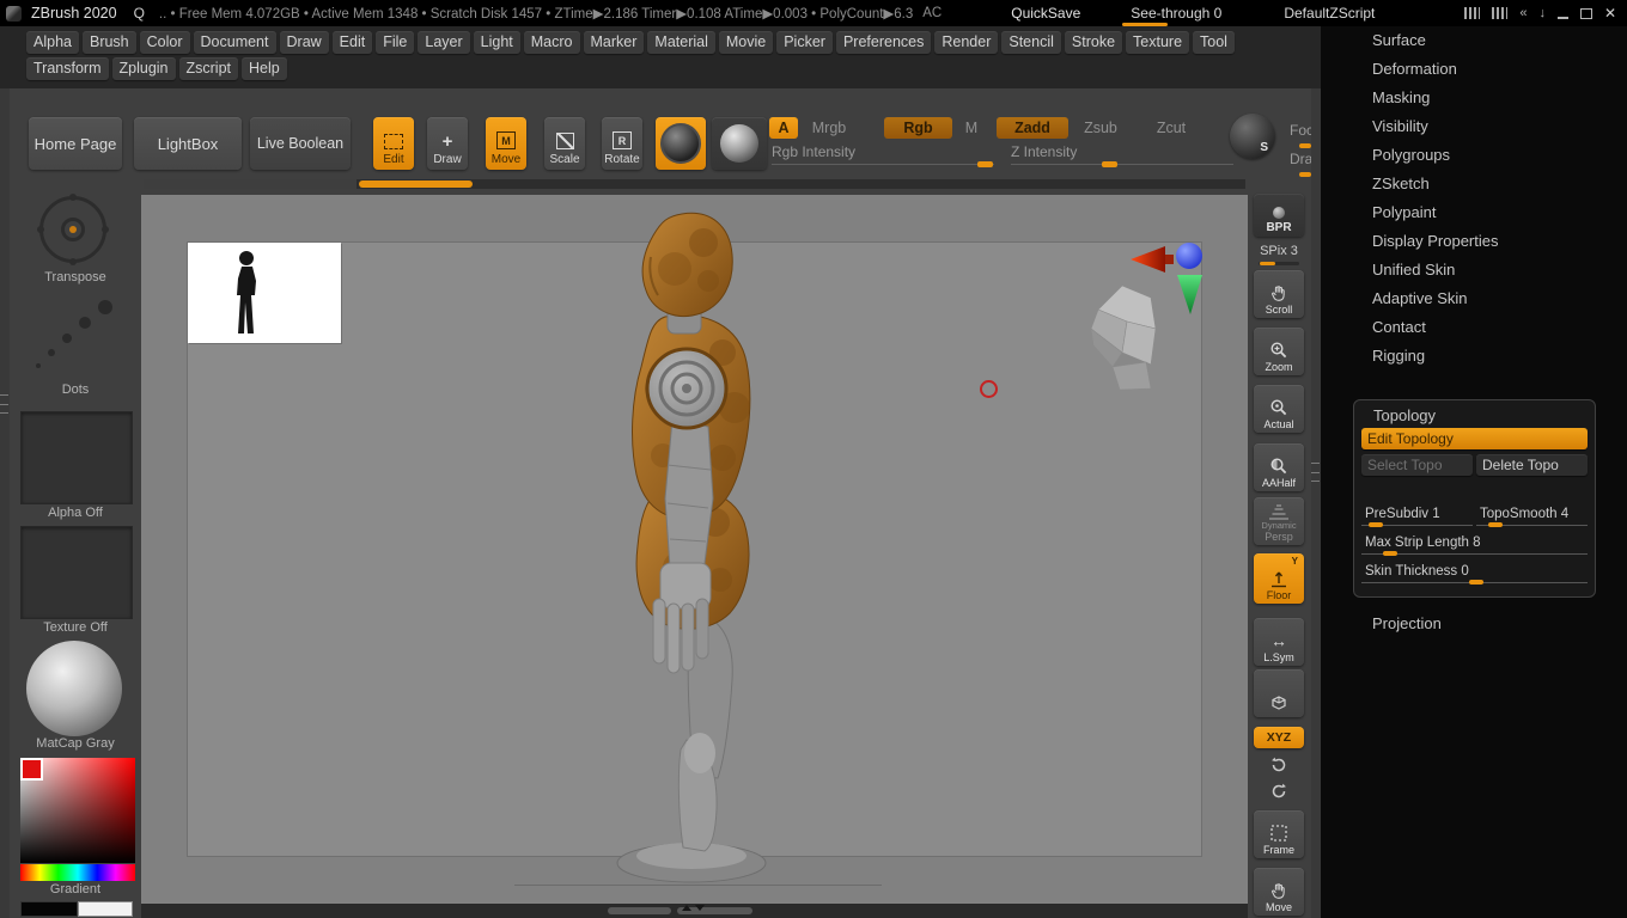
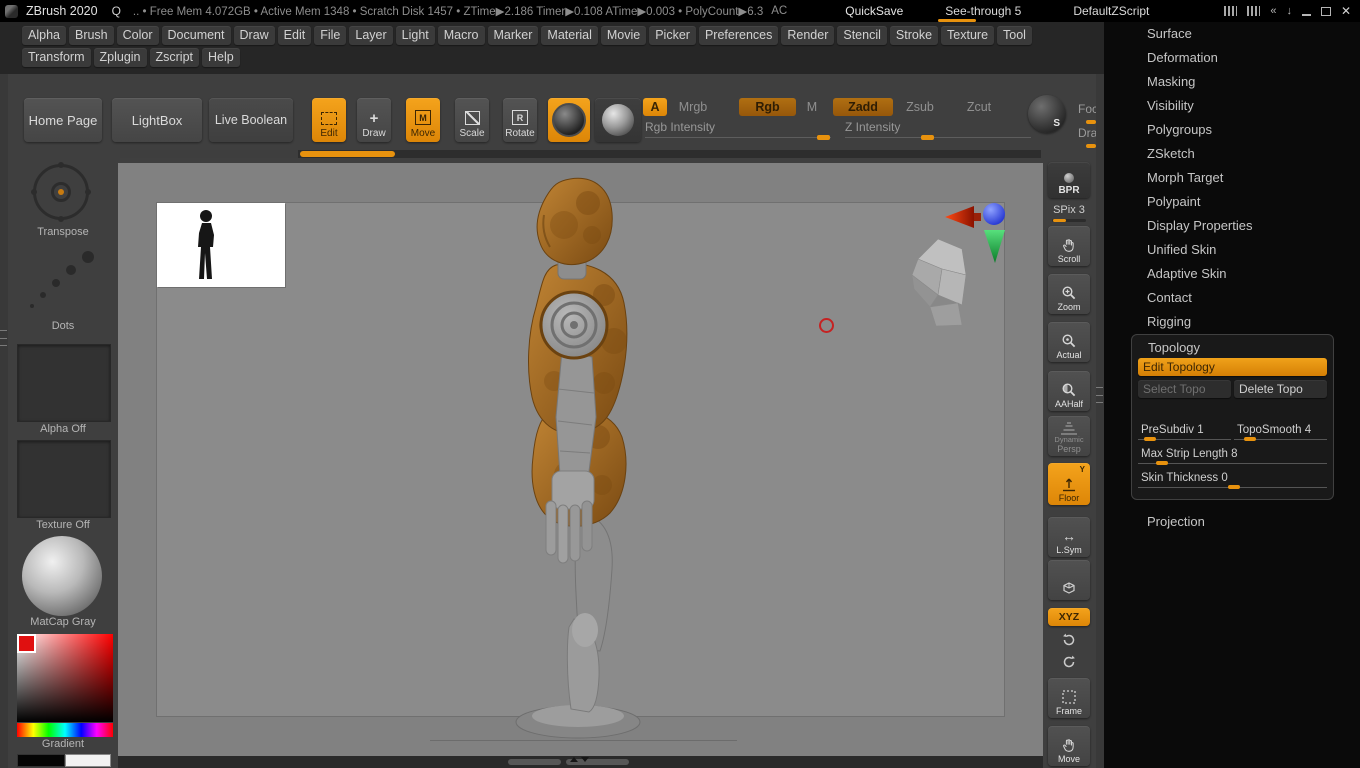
  ZBrush 2020
  Q
  .. • Free Mem 4.072GB • Active Mem 1348 • Scratch Disk 1457 • ZTime▶2.186 Timer▶0.108 ATime▶0.003 • PolyCount▶6.3
  AC
  QuickSave
- See-through 0
+ See-through 5
  DefaultZScript
  «
  ↓
  ✕
  Alpha
  Brush
  Color
  Document
  Draw
  Edit
  File
  Layer
  Light
  Macro
  Marker
  Material
  Movie
  Picker
  Preferences
  Render
  Stencil
  Stroke
  Texture
  Tool
  Transform
  Zplugin
  Zscript
  Help
  Home Page
  LightBox
  Live Boolean
  Edit
  +
  Draw
  M
  Move
  Scale
  R
  Rotate
  A
  Mrgb
  Rgb
  M
  Zadd
  Zsub
  Zcut
  Rgb Intensity
  Z Intensity
  S
  Foc
  Dra
  Transpose
  Dots
  Alpha Off
  Texture Off
  MatCap Gray
  Gradient
  BPR
  SPix 3
  Scroll
  Zoom
  Actual
  AAHalf
  Dynamic
  Persp
  Y
  Floor
  ↔
  L.Sym
  XYZ
  Frame
  Move
  Surface
  Deformation
  Masking
  Visibility
  Polygroups
  ZSketch
+ Morph Target
  Polypaint
  Display Properties
  Unified Skin
  Adaptive Skin
  Contact
  Rigging
  Topology
  Edit Topology
  Select Topo
  Delete Topo
  PreSubdiv 1
  TopoSmooth 4
  Max Strip Length 8
  Skin Thickness 0
  Projection
